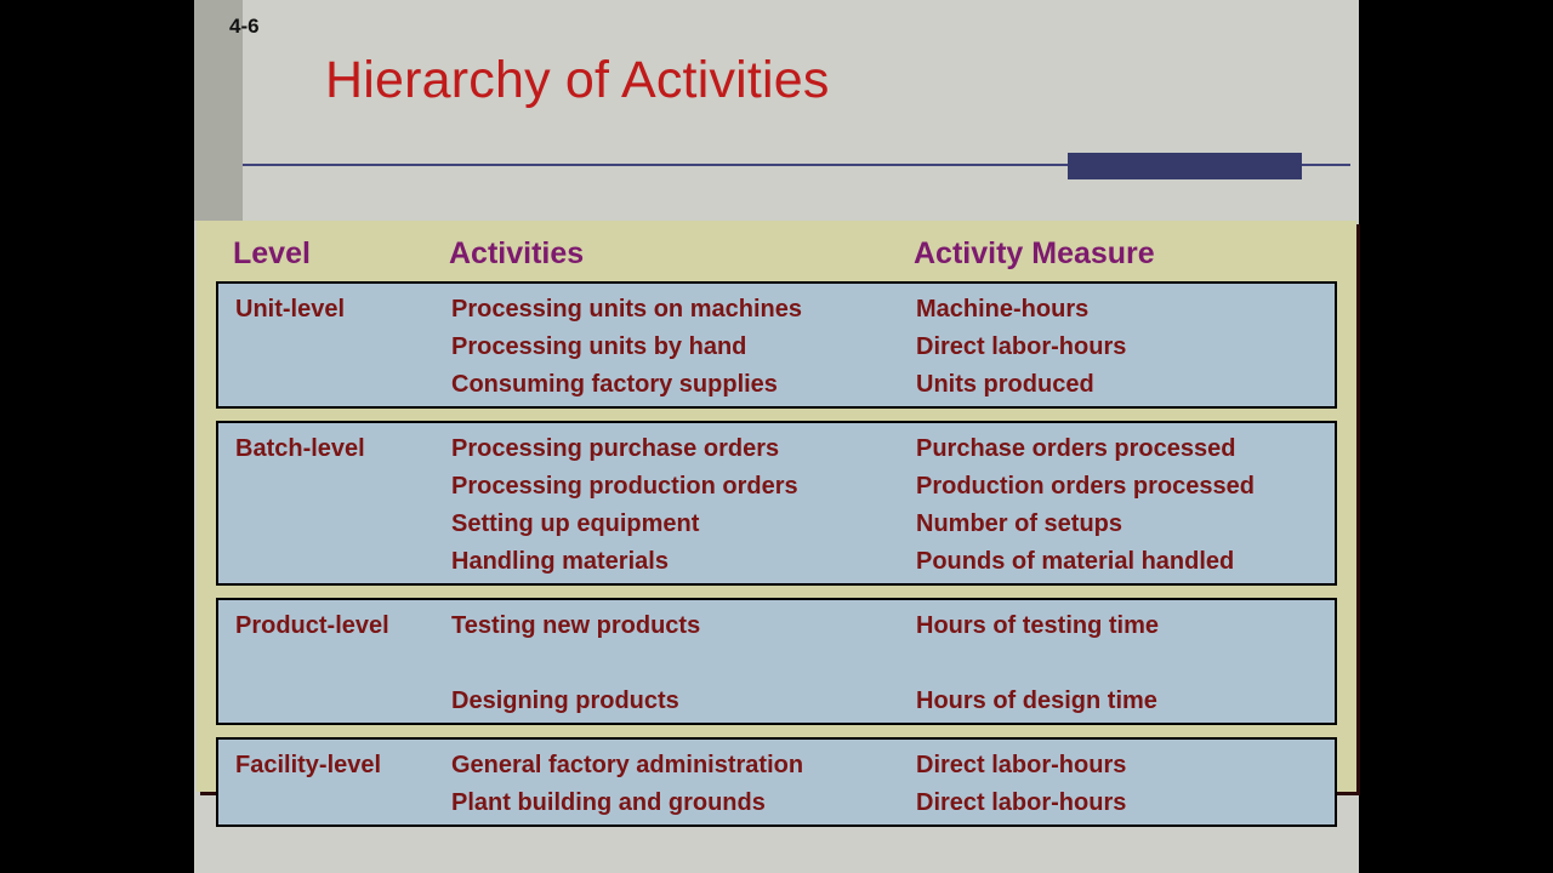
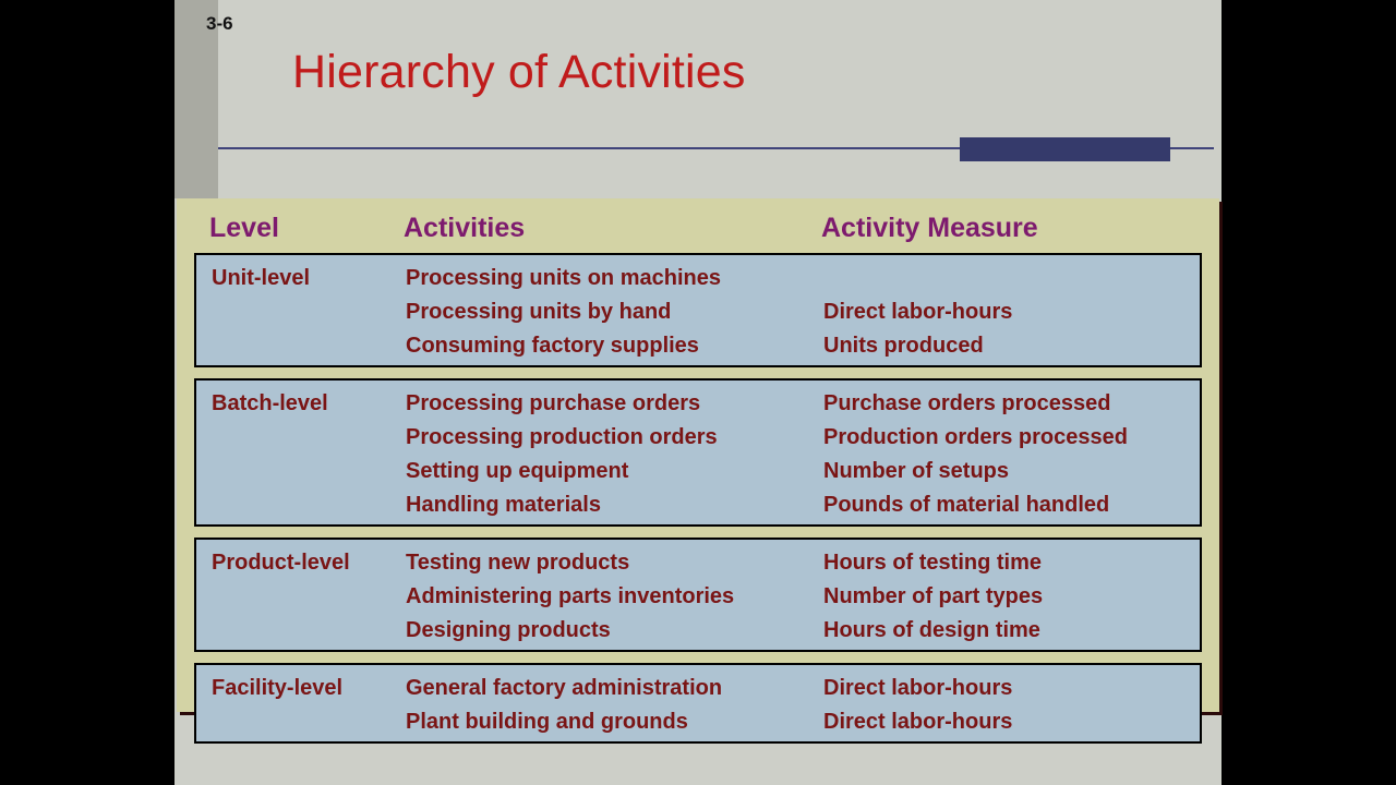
- 4-6
+ 3-6
  Hierarchy of Activities
  Level
  Activities
  Activity Measure
  Unit-level
  Processing units on machines
- Machine-hours
  Processing units by hand
  Direct labor-hours
  Consuming factory supplies
  Units produced
  Batch-level
  Processing purchase orders
  Purchase orders processed
  Processing production orders
  Production orders processed
  Setting up equipment
  Number of setups
  Handling materials
  Pounds of material handled
  Product-level
  Testing new products
  Hours of testing time
+ Administering parts inventories
+ Number of part types
  Designing products
  Hours of design time
  Facility-level
  General factory administration
  Direct labor-hours
  Plant building and grounds
  Direct labor-hours
